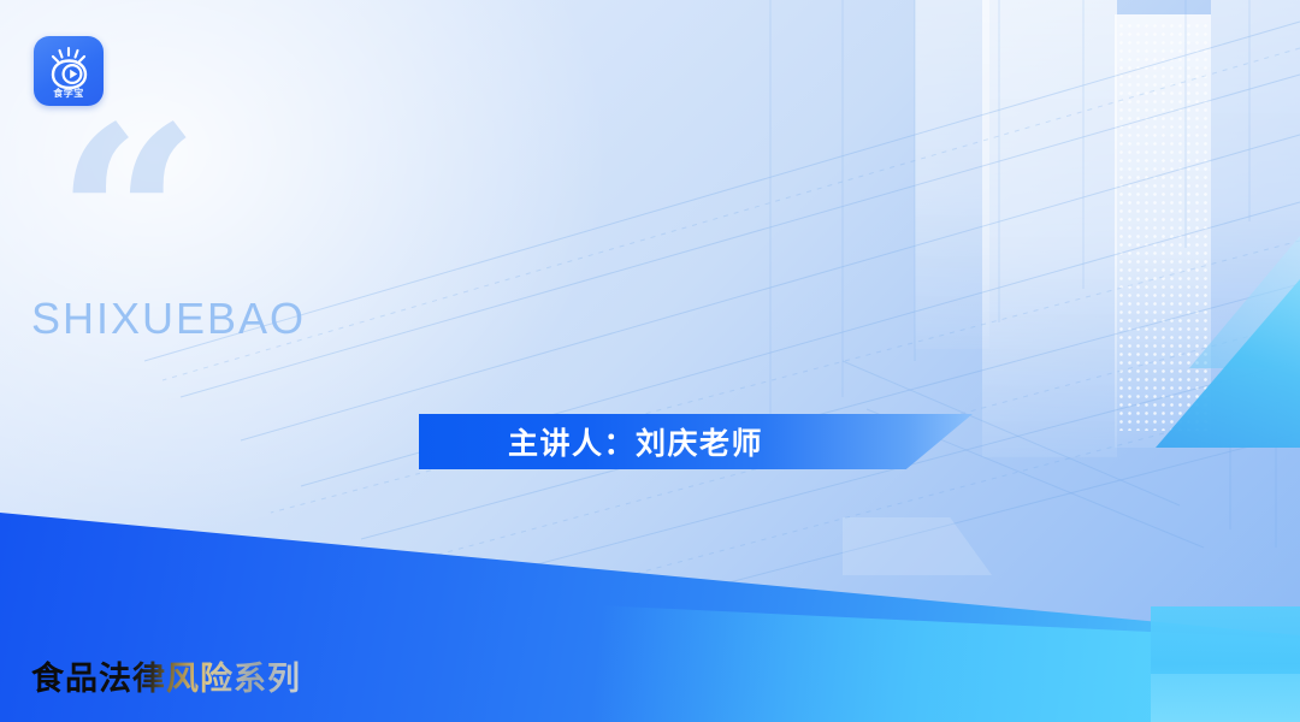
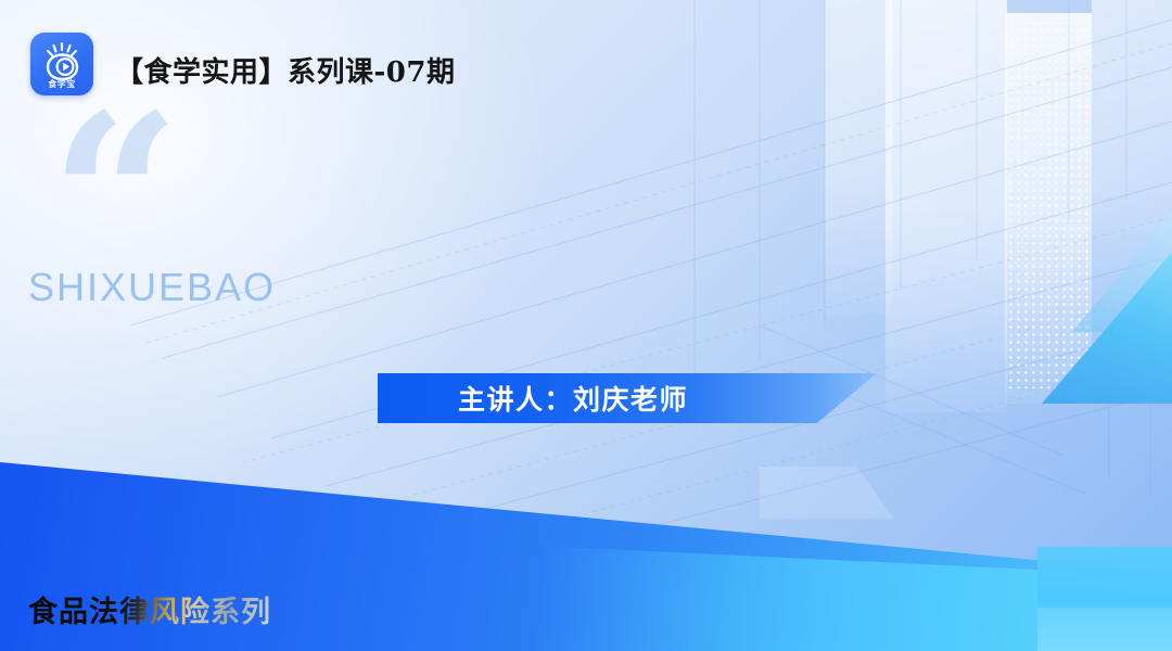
  “
  食学宝
+ 【食学实用】系列课-07期
  SHIXUEBAO
  主讲人：刘庆老师
  食品法律风险系列
